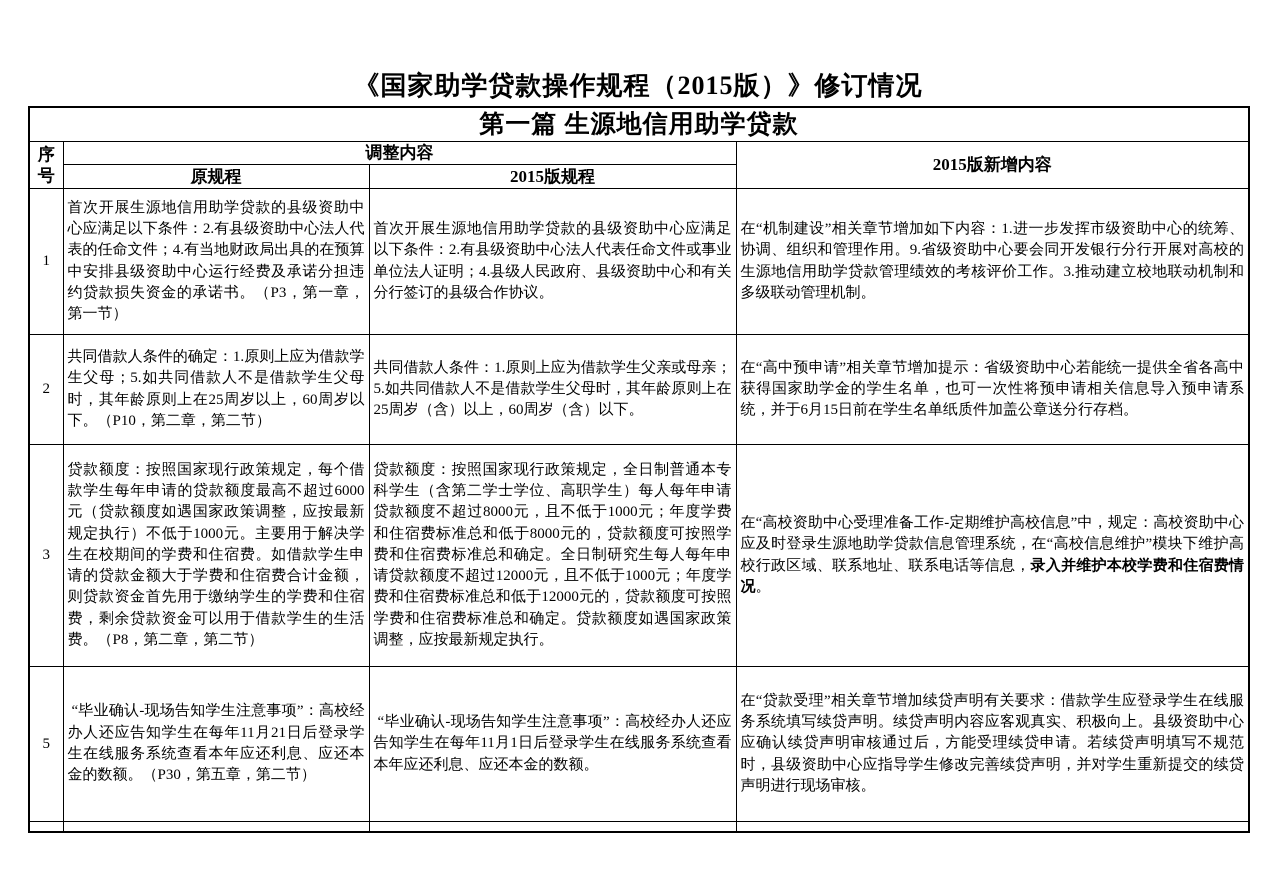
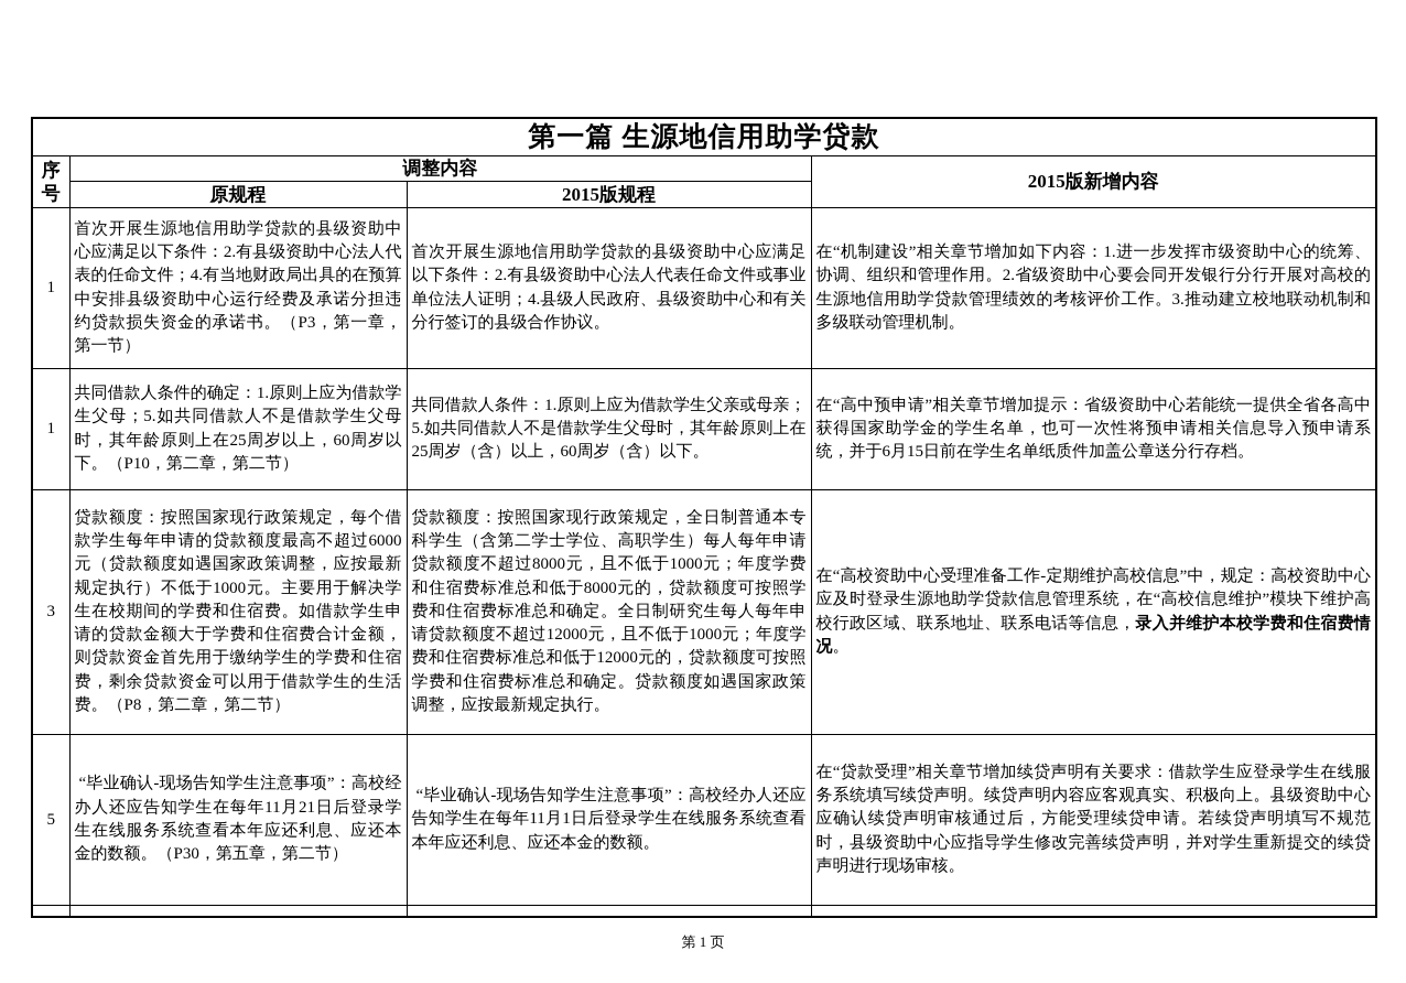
- 《国家助学贷款操作规程（2015版）》修订情况
  第一篇 生源地信用助学贷款
  序号	调整内容	2015版新增内容
  原规程	2015版规程
- 1	首次开展生源地信用助学贷款的县级资助中心应满足以下条件：2.有县级资助中心法人代表的任命文件；4.有当地财政局出具的在预算中安排县级资助中心运行经费及承诺分担违约贷款损失资金的承诺书。（P3，第一章，第一节）	首次开展生源地信用助学贷款的县级资助中心应满足以下条件：2.有县级资助中心法人代表任命文件或事业单位法人证明；4.县级人民政府、县级资助中心和有关分行签订的县级合作协议。	在“机制建设”相关章节增加如下内容：1.进一步发挥市级资助中心的统筹、协调、组织和管理作用。9.省级资助中心要会同开发银行分行开展对高校的生源地信用助学贷款管理绩效的考核评价工作。3.推动建立校地联动机制和多级联动管理机制。
+ 1	首次开展生源地信用助学贷款的县级资助中心应满足以下条件：2.有县级资助中心法人代表的任命文件；4.有当地财政局出具的在预算中安排县级资助中心运行经费及承诺分担违约贷款损失资金的承诺书。（P3，第一章，第一节）	首次开展生源地信用助学贷款的县级资助中心应满足以下条件：2.有县级资助中心法人代表任命文件或事业单位法人证明；4.县级人民政府、县级资助中心和有关分行签订的县级合作协议。	在“机制建设”相关章节增加如下内容：1.进一步发挥市级资助中心的统筹、协调、组织和管理作用。2.省级资助中心要会同开发银行分行开展对高校的生源地信用助学贷款管理绩效的考核评价工作。3.推动建立校地联动机制和多级联动管理机制。
- 2	共同借款人条件的确定：1.原则上应为借款学生父母；5.如共同借款人不是借款学生父母时，其年龄原则上在25周岁以上，60周岁以下。（P10，第二章，第二节）	共同借款人条件：1.原则上应为借款学生父亲或母亲；5.如共同借款人不是借款学生父母时，其年龄原则上在25周岁（含）以上，60周岁（含）以下。	在“高中预申请”相关章节增加提示：省级资助中心若能统一提供全省各高中获得国家助学金的学生名单，也可一次性将预申请相关信息导入预申请系统，并于6月15日前在学生名单纸质件加盖公章送分行存档。
+ 1	共同借款人条件的确定：1.原则上应为借款学生父母；5.如共同借款人不是借款学生父母时，其年龄原则上在25周岁以上，60周岁以下。（P10，第二章，第二节）	共同借款人条件：1.原则上应为借款学生父亲或母亲；5.如共同借款人不是借款学生父母时，其年龄原则上在25周岁（含）以上，60周岁（含）以下。	在“高中预申请”相关章节增加提示：省级资助中心若能统一提供全省各高中获得国家助学金的学生名单，也可一次性将预申请相关信息导入预申请系统，并于6月15日前在学生名单纸质件加盖公章送分行存档。
  3	贷款额度：按照国家现行政策规定，每个借款学生每年申请的贷款额度最高不超过6000元（贷款额度如遇国家政策调整，应按最新规定执行）不低于1000元。主要用于解决学生在校期间的学费和住宿费。如借款学生申请的贷款金额大于学费和住宿费合计金额，则贷款资金首先用于缴纳学生的学费和住宿费，剩余贷款资金可以用于借款学生的生活费。（P8，第二章，第二节）	贷款额度：按照国家现行政策规定，全日制普通本专科学生（含第二学士学位、高职学生）每人每年申请贷款额度不超过8000元，且不低于1000元；年度学费和住宿费标准总和低于8000元的，贷款额度可按照学费和住宿费标准总和确定。全日制研究生每人每年申请贷款额度不超过12000元，且不低于1000元；年度学费和住宿费标准总和低于12000元的，贷款额度可按照学费和住宿费标准总和确定。贷款额度如遇国家政策调整，应按最新规定执行。	在“高校资助中心受理准备工作-定期维护高校信息”中，规定：高校资助中心应及时登录生源地助学贷款信息管理系统，在“高校信息维护”模块下维护高校行政区域、联系地址、联系电话等信息，录入并维护本校学费和住宿费情况。
  5	“毕业确认-现场告知学生注意事项”：高校经办人还应告知学生在每年11月21日后登录学生在线服务系统查看本年应还利息、应还本金的数额。（P30，第五章，第二节）	“毕业确认-现场告知学生注意事项”：高校经办人还应告知学生在每年11月1日后登录学生在线服务系统查看本年应还利息、应还本金的数额。	在“贷款受理”相关章节增加续贷声明有关要求：借款学生应登录学生在线服务系统填写续贷声明。续贷声明内容应客观真实、积极向上。县级资助中心应确认续贷声明审核通过后，方能受理续贷申请。若续贷声明填写不规范时，县级资助中心应指导学生修改完善续贷声明，并对学生重新提交的续贷声明进行现场审核。
+ 第 1 页
